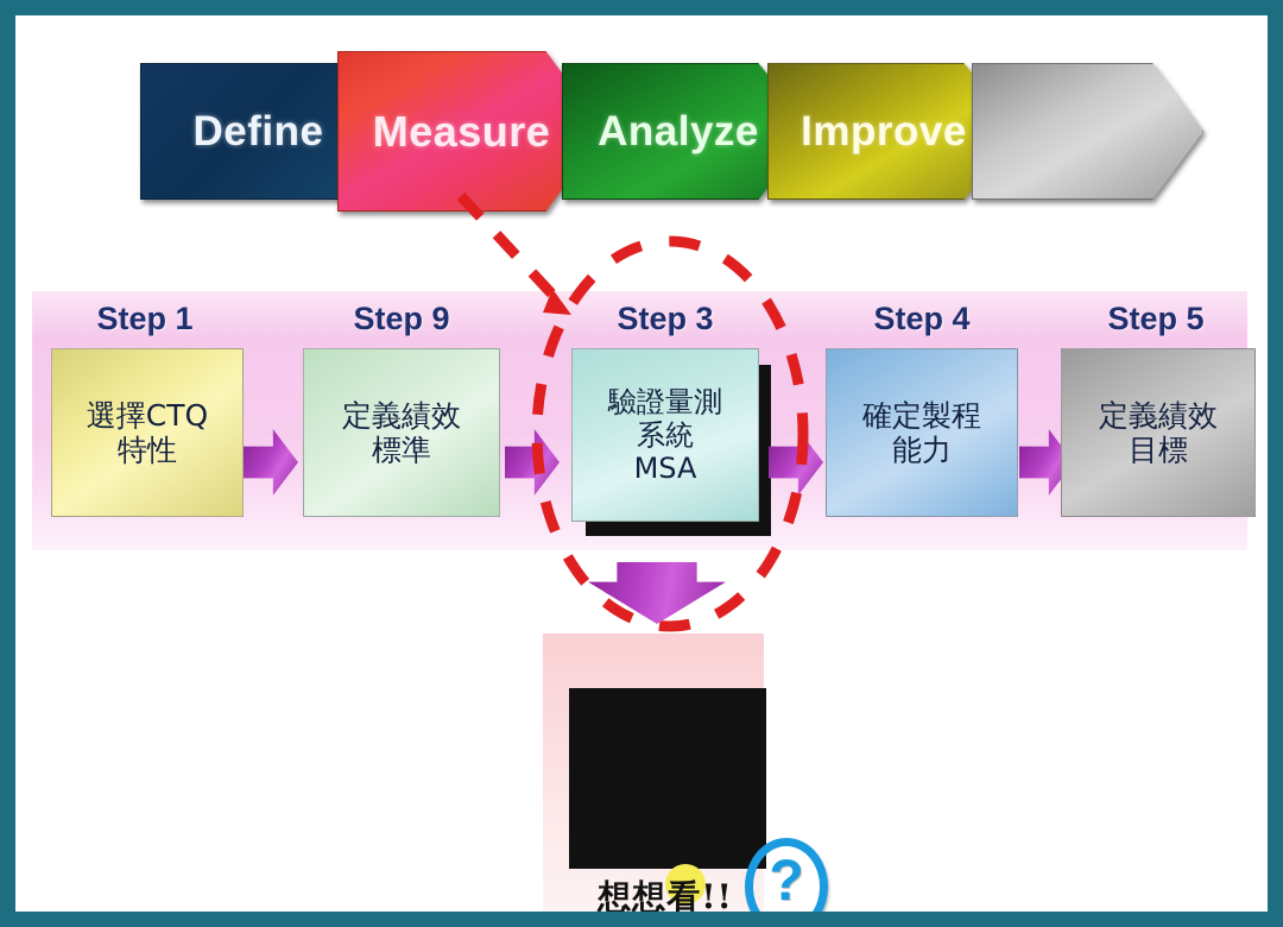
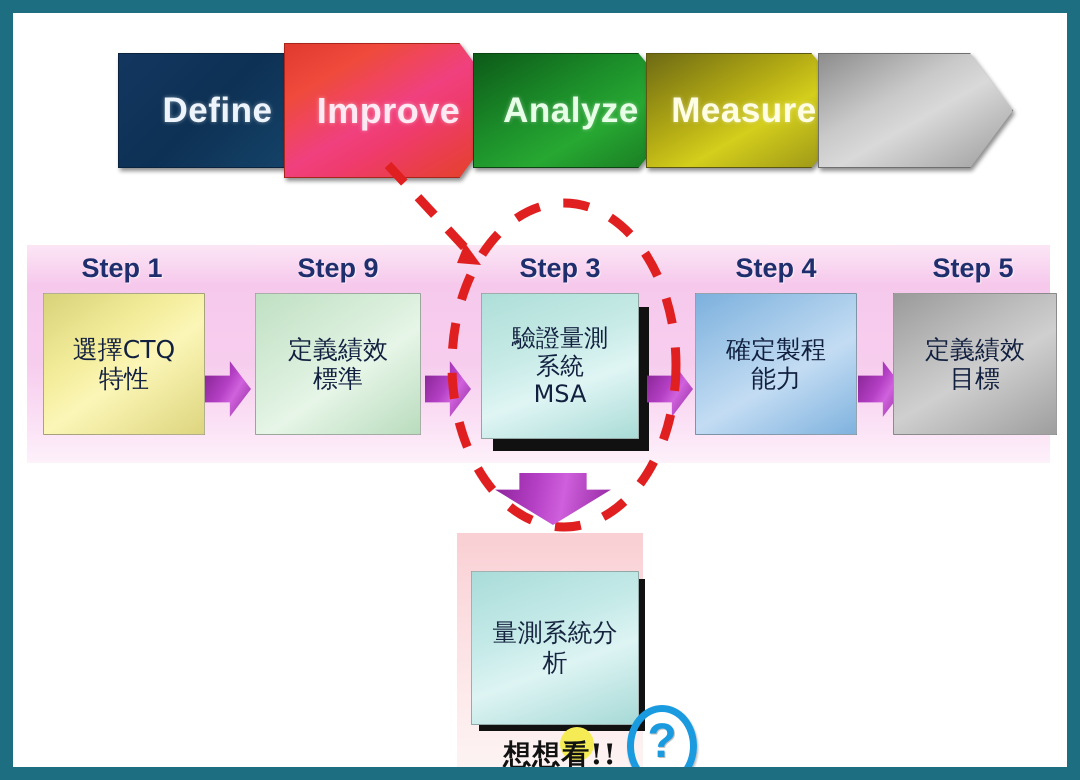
  Define
- Measure
+ Improve
  Analyze
- Improve
+ Measure
  Step 1
  選擇CTQ
  特性
  Step 9
  定義績效
  標準
  Step 3
  驗證量測
  系統
  MSA
  Step 4
  確定製程
  能力
  Step 5
  定義績效
  目標
+ 量測系統分
+ 析
  想想看!!
  ?
